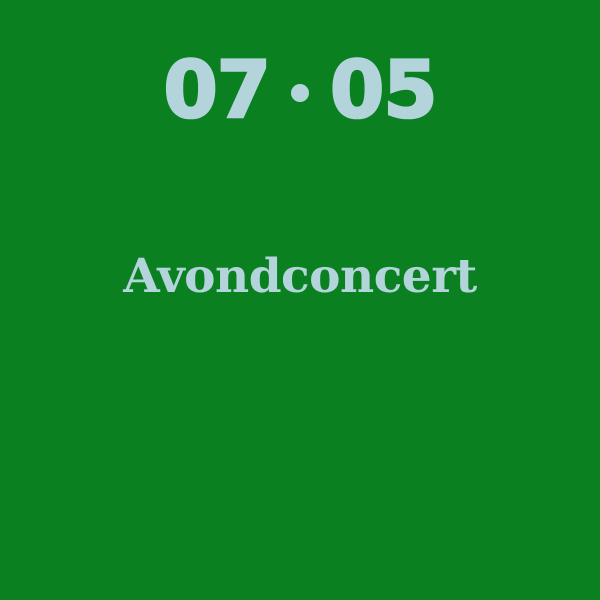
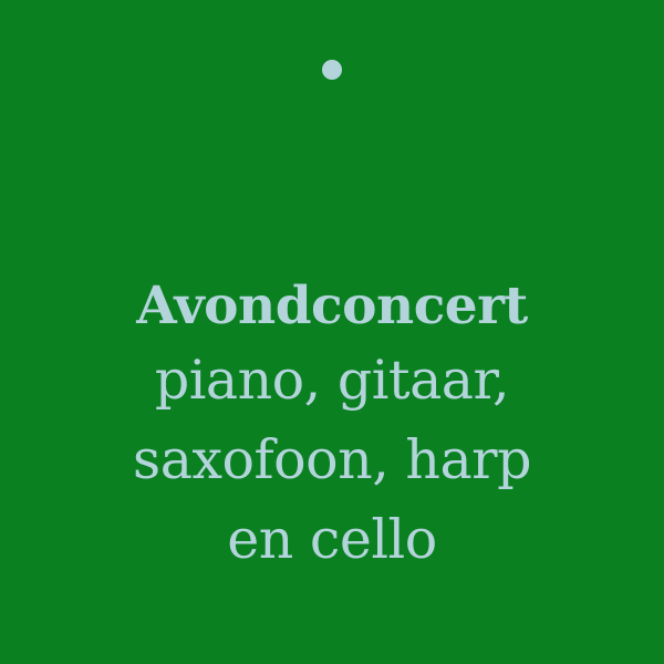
- 07
- 05
  Avondconcert
+ piano, gitaar,
+ saxofoon, harp
+ en cello
